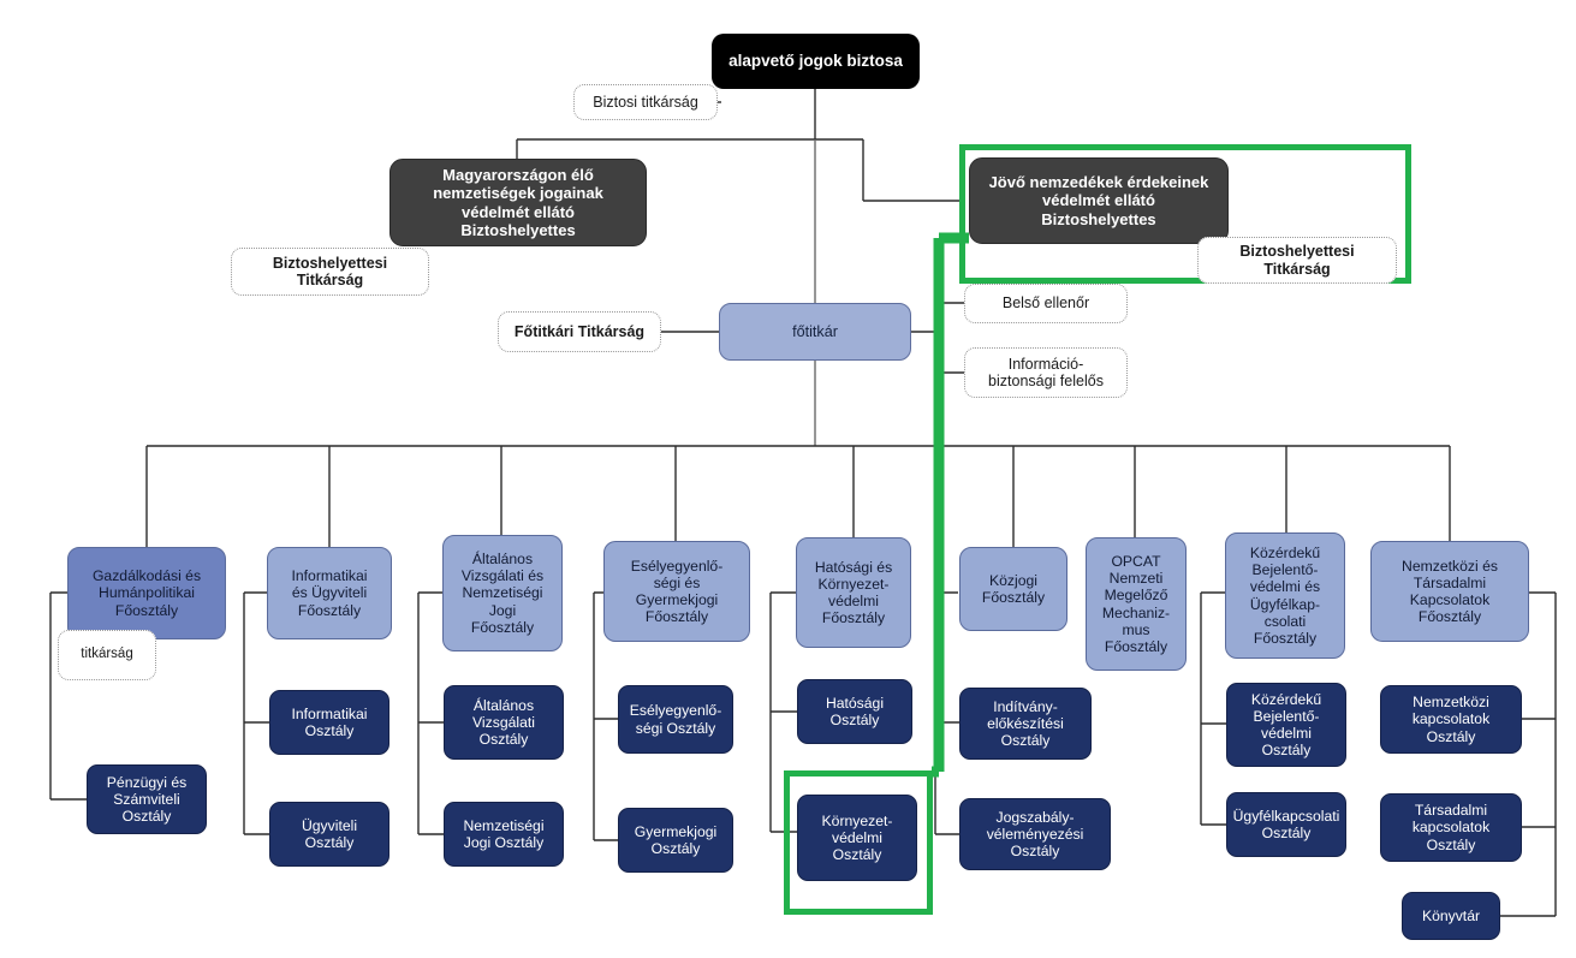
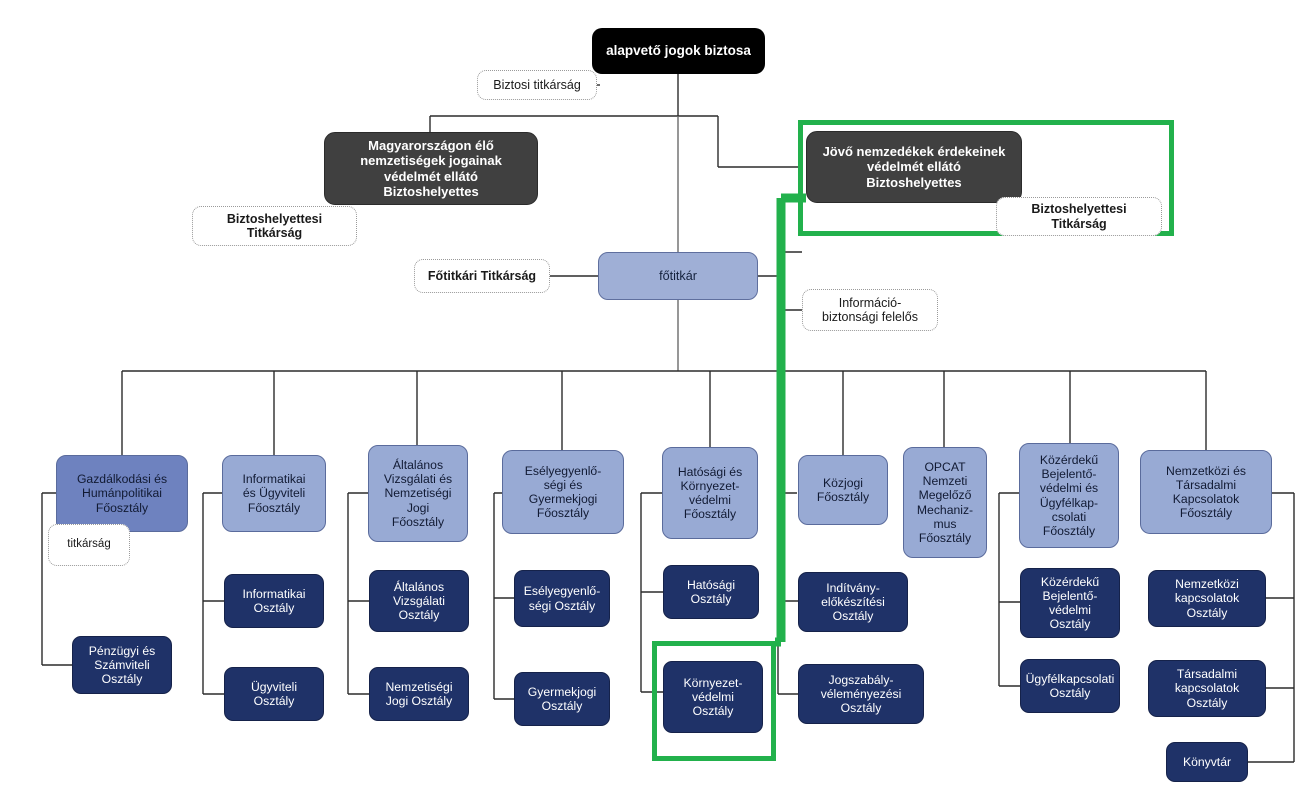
  alapvető jogok biztosa
  Biztosi titkárság
  Magyarországon élő
  nemzetiségek jogainak
  védelmét ellátó
  Biztoshelyettes
  Biztoshelyettesi
  Titkárság
  Jövő nemzedékek érdekeinek
  védelmét ellátó
  Biztoshelyettes
  Biztoshelyettesi
  Titkárság
  főtitkár
  Főtitkári Titkárság
- Belső ellenőr
  Információ-
  biztonsági felelős
  Gazdálkodási és
  Humánpolitikai
  Főosztály
  titkárság
  Pénzügyi és
  Számviteli
  Osztály
  Informatikai
  és Ügyviteli
  Főosztály
  Informatikai
  Osztály
  Ügyviteli
  Osztály
  Általános
  Vizsgálati és
  Nemzetiségi
  Jogi
  Főosztály
  Általános
  Vizsgálati
  Osztály
  Nemzetiségi
  Jogi Osztály
  Esélyegyenlő-
  ségi és
  Gyermekjogi
  Főosztály
  Esélyegyenlő-
  ségi Osztály
  Gyermekjogi
  Osztály
  Hatósági és
  Környezet-
  védelmi
  Főosztály
  Hatósági
  Osztály
  Környezet-
  védelmi
  Osztály
  Közjogi
  Főosztály
  Indítvány-
  előkészítési
  Osztály
  Jogszabály-
  véleményezési
  Osztály
  OPCAT
  Nemzeti
  Megelőző
  Mechaniz-
  mus
  Főosztály
  Közérdekű
  Bejelentő-
  védelmi és
  Ügyfélkap-
  csolati
  Főosztály
  Közérdekű
  Bejelentő-
  védelmi
  Osztály
  Ügyfélkapcsolati
  Osztály
  Nemzetközi és
  Társadalmi
  Kapcsolatok
  Főosztály
  Nemzetközi
  kapcsolatok
  Osztály
  Társadalmi
  kapcsolatok
  Osztály
  Könyvtár
